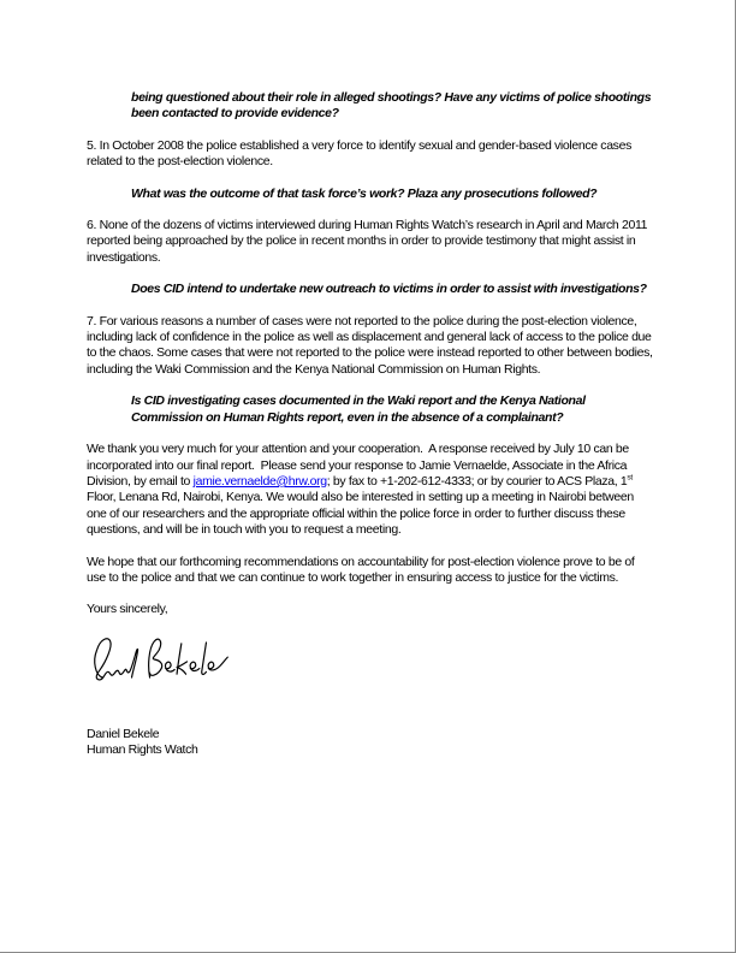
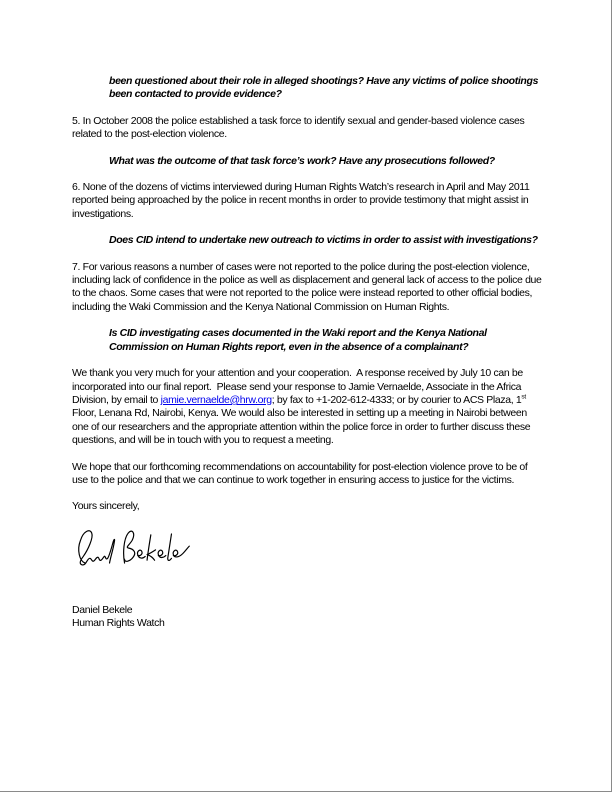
- being questioned about their role in alleged shootings? Have any victims of police shootings been contacted to provide evidence?
+ been questioned about their role in alleged shootings? Have any victims of police shootings been contacted to provide evidence?
- 5. In October 2008 the police established a very force to identify sexual and gender-based violence cases related to the post-election violence.
+ 5. In October 2008 the police established a task force to identify sexual and gender-based violence cases related to the post-election violence.
- What was the outcome of that task force’s work? Plaza any prosecutions followed?
+ What was the outcome of that task force’s work? Have any prosecutions followed?
- 6. None of the dozens of victims interviewed during Human Rights Watch’s research in April and March 2011 reported being approached by the police in recent months in order to provide testimony that might assist in investigations.
+ 6. None of the dozens of victims interviewed during Human Rights Watch’s research in April and May 2011 reported being approached by the police in recent months in order to provide testimony that might assist in investigations.
  Does CID intend to undertake new outreach to victims in order to assist with investigations?
- 7. For various reasons a number of cases were not reported to the police during the post-election violence, including lack of confidence in the police as well as displacement and general lack of access to the police due to the chaos. Some cases that were not reported to the police were instead reported to other between bodies, including the Waki Commission and the Kenya National Commission on Human Rights.
+ 7. For various reasons a number of cases were not reported to the police during the post-election violence, including lack of confidence in the police as well as displacement and general lack of access to the police due to the chaos. Some cases that were not reported to the police were instead reported to other official bodies, including the Waki Commission and the Kenya National Commission on Human Rights.
  Is CID investigating cases documented in the Waki report and the Kenya National Commission on Human Rights report, even in the absence of a complainant?
- We thank you very much for your attention and your cooperation. A response received by July 10 can be incorporated into our final report. Please send your response to Jamie Vernaelde, Associate in the Africa Division, by email to jamie.vernaelde@hrw.org; by fax to +1-202-612-4333; or by courier to ACS Plaza, 1 Floor, Lenana Rd, Nairobi, Kenya. We would also be interested in setting up a meeting in Nairobi between one of our researchers and the appropriate official within the police force in order to further discuss these questions, and will be in touch with you to request a meeting.
+ We thank you very much for your attention and your cooperation. A response received by July 10 can be incorporated into our final report. Please send your response to Jamie Vernaelde, Associate in the Africa Division, by email to jamie.vernaelde@hrw.org; by fax to +1-202-612-4333; or by courier to ACS Plaza, 1 Floor, Lenana Rd, Nairobi, Kenya. We would also be interested in setting up a meeting in Nairobi between one of our researchers and the appropriate attention within the police force in order to further discuss these questions, and will be in touch with you to request a meeting.
  We hope that our forthcoming recommendations on accountability for post-election violence prove to be of use to the police and that we can continue to work together in ensuring access to justice for the victims.
  Yours sincerely,
  Daniel Bekele
  Human Rights Watch
